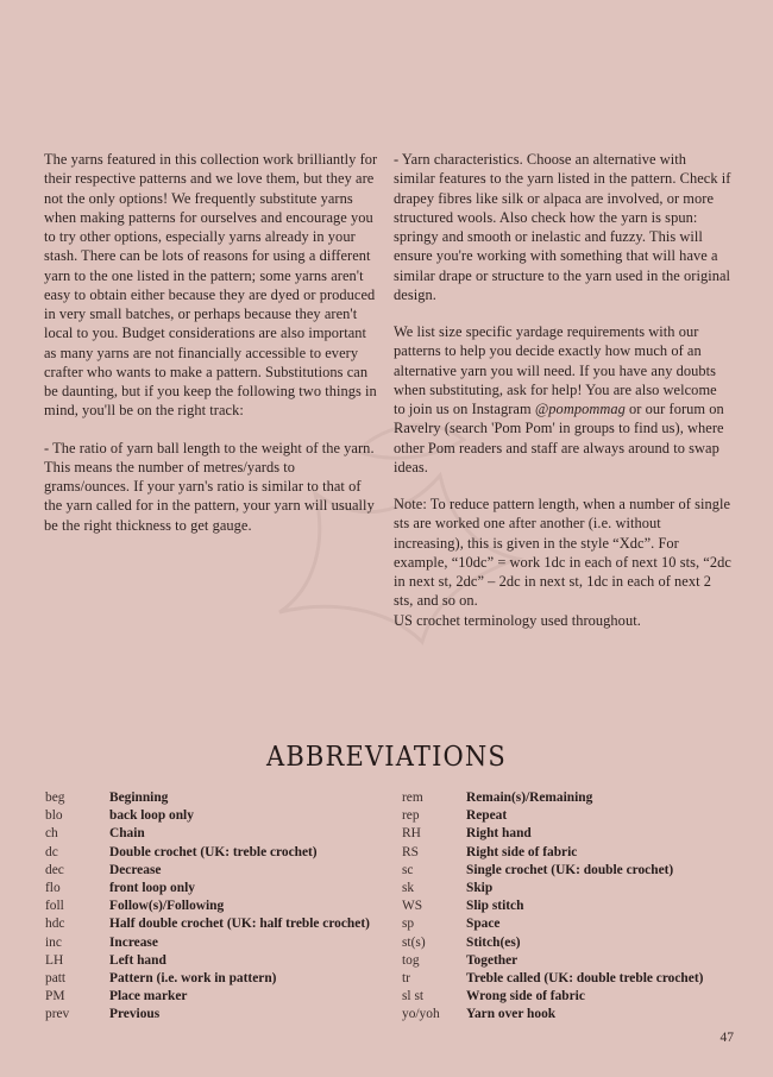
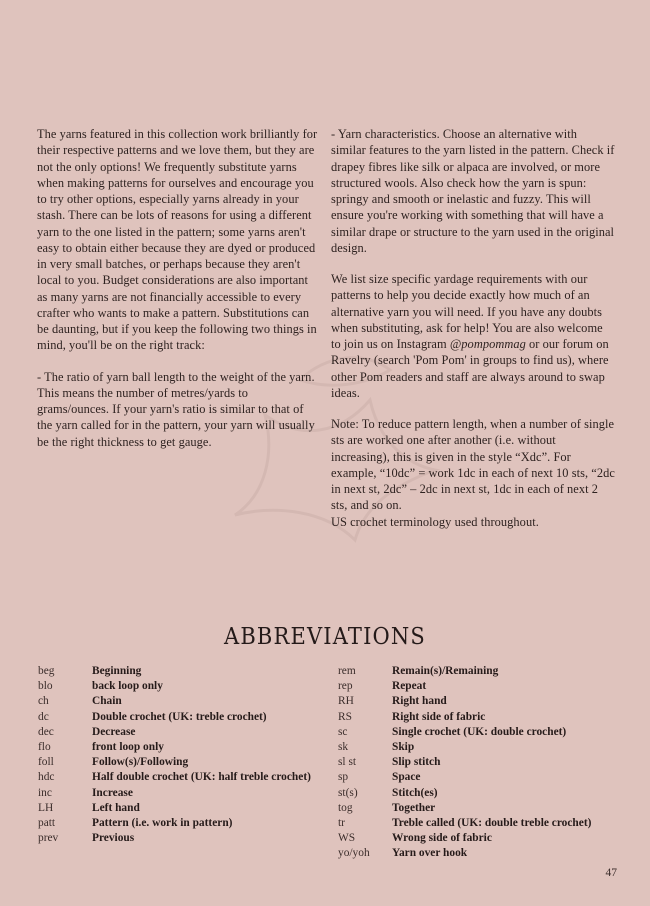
  The yarns featured in this collection work brilliantly for their respective patterns and we love them, but they are not the only options! We frequently substitute yarns when making patterns for ourselves and encourage you to try other options, especially yarns already in your stash. There can be lots of reasons for using a different yarn to the one listed in the pattern; some yarns aren't easy to obtain either because they are dyed or produced in very small batches, or perhaps because they aren't local to you. Budget considerations are also important as many yarns are not financially accessible to every crafter who wants to make a pattern. Substitutions can be daunting, but if you keep the following two things in mind, you'll be on the right track:
  - The ratio of yarn ball length to the weight of the yarn. This means the number of metres/yards to grams/ounces. If your yarn's ratio is similar to that of the yarn called for in the pattern, your yarn will usually be the right thickness to get gauge.
  - Yarn characteristics. Choose an alternative with similar features to the yarn listed in the pattern. Check if drapey fibres like silk or alpaca are involved, or more structured wools. Also check how the yarn is spun: springy and smooth or inelastic and fuzzy. This will ensure you're working with something that will have a similar drape or structure to the yarn used in the original design.
  We list size specific yardage requirements with our patterns to help you decide exactly how much of an alternative yarn you will need. If you have any doubts when substituting, ask for help! You are also welcome to join us on Instagram @pompommag or our forum on Ravelry (search 'Pom Pom' in groups to find us), where other Pom readers and staff are always around to swap ideas.
  Note: To reduce pattern length, when a number of single sts are worked one after another (i.e. without increasing), this is given in the style “Xdc”. For example, “10dc” = work 1dc in each of next 10 sts, “2dc in next st, 2dc” – 2dc in next st, 1dc in each of next 2 sts, and so on.
  US crochet terminology used throughout.
  ABBREVIATIONS
  beg	Beginning
  blo	back loop only
  ch	Chain
  dc	Double crochet (UK: treble crochet)
  dec	Decrease
  flo	front loop only
  foll	Follow(s)/Following
  hdc	Half double crochet (UK: half treble crochet)
  inc	Increase
  LH	Left hand
  patt	Pattern (i.e. work in pattern)
- PM	Place marker
  prev	Previous
  rem	Remain(s)/Remaining
  rep	Repeat
  RH	Right hand
  RS	Right side of fabric
  sc	Single crochet (UK: double crochet)
  sk	Skip
- WS	Slip stitch
+ sl st	Slip stitch
  sp	Space
  st(s)	Stitch(es)
  tog	Together
  tr	Treble called (UK: double treble crochet)
- sl st	Wrong side of fabric
+ WS	Wrong side of fabric
  yo/yoh	Yarn over hook
  47
